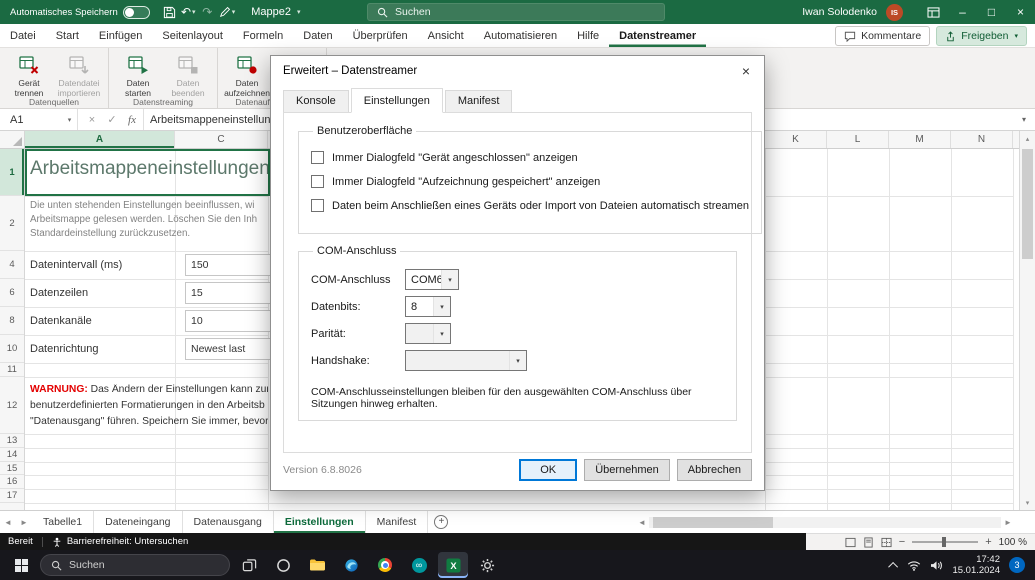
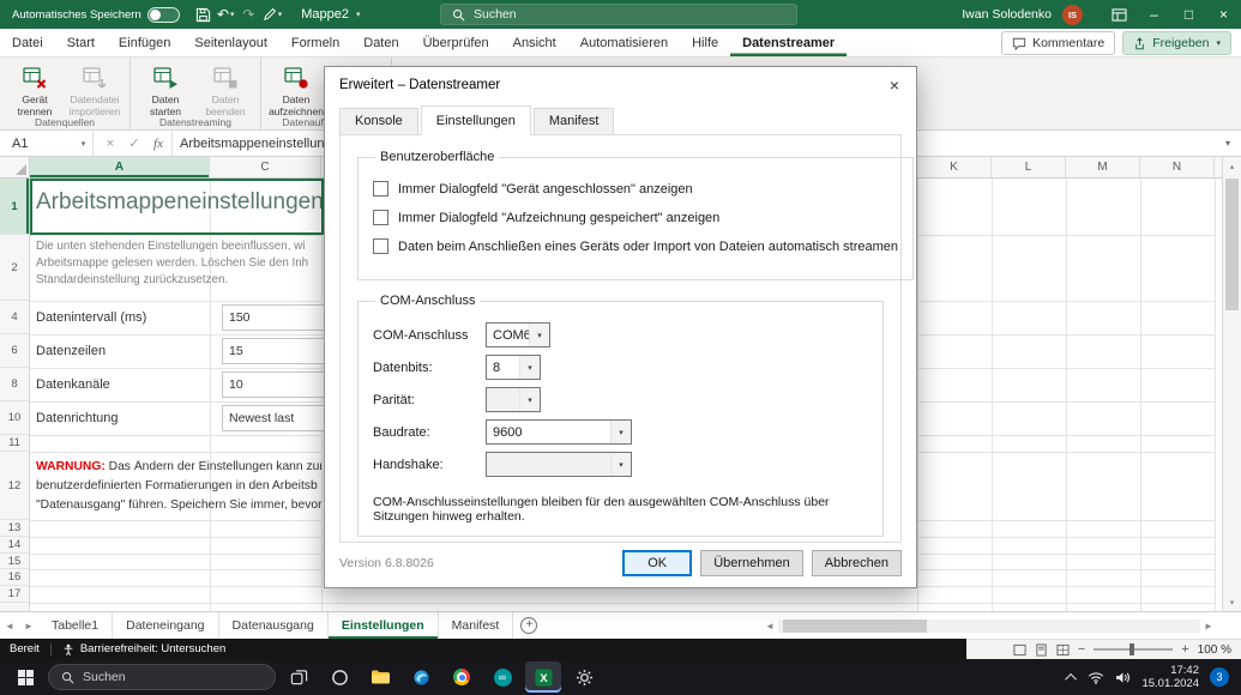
  Automatisches Speichern
  ↶
  ↷
  Mappe2
  Suchen
  Iwan Solodenko
  IS
  –
  □
  ×
  Datei
  Start
  Einfügen
  Seitenlayout
  Formeln
  Daten
  Überprüfen
  Ansicht
  Automatisieren
  Hilfe
  Datenstreamer
  Kommentare
  Freigeben
  Gerät
  trennen
  Datendatei
  importieren
  Datenquellen
  Daten
  starten
  Daten
  beenden
  Datenstreaming
  Daten
  aufzeichnen
  A1
  ×
  ✓
  fx
  Arbeitsmappeneinstellun
  ▾
  A
  C
  K
  L
  M
  N
  Arbeitsmappeneinstellungen
  Die unten stehenden Einstellungen beeinflussen, wi
  Arbeitsmappe gelesen werden. Löschen Sie den Inh
  Standardeinstellung zurückzusetzen.
  Datenintervall (ms)
  150
  Datenzeilen
  15
  Datenkanäle
  10
  Datenrichtung
  Newest last
  WARNUNG: Das Ändern der Einstellungen kann zu
  benutzerdefinierten Formatierungen in den Arbeitsb
  "Datenausgang" führen. Speichern Sie immer, bevor
  1
  2
  4
  6
  8
  10
  11
  12
  13
  14
  15
  16
  17
  Erweitert – Datenstreamer
  ×
  Konsole
  Einstellungen
  Manifest
  Benutzeroberfläche
  Immer Dialogfeld "Gerät angeschlossen" anzeigen
  Immer Dialogfeld "Aufzeichnung gespeichert" anzeigen
  Daten beim Anschließen eines Geräts oder Import von Dateien automatisch streamen
  COM-Anschluss
  COM-Anschluss
  COM6
  Datenbits:
  8
  Parität:
+ Baudrate:
+ 9600
  Handshake:
  COM-Anschlusseinstellungen bleiben für den ausgewählten COM-Anschluss über Sitzungen hinweg erhalten.
  Version 6.8.8026
  OK
  Übernehmen
  Abbrechen
  ◄
  ►
  Tabelle1
  Dateneingang
  Datenausgang
  Einstellungen
  Manifest
  +
  ◄
  ►
  Bereit
  Barrierefreiheit: Untersuchen
  −
  +
  100 %
  Suchen
  ∞
  X
  17:42
  15.01.2024
  3
